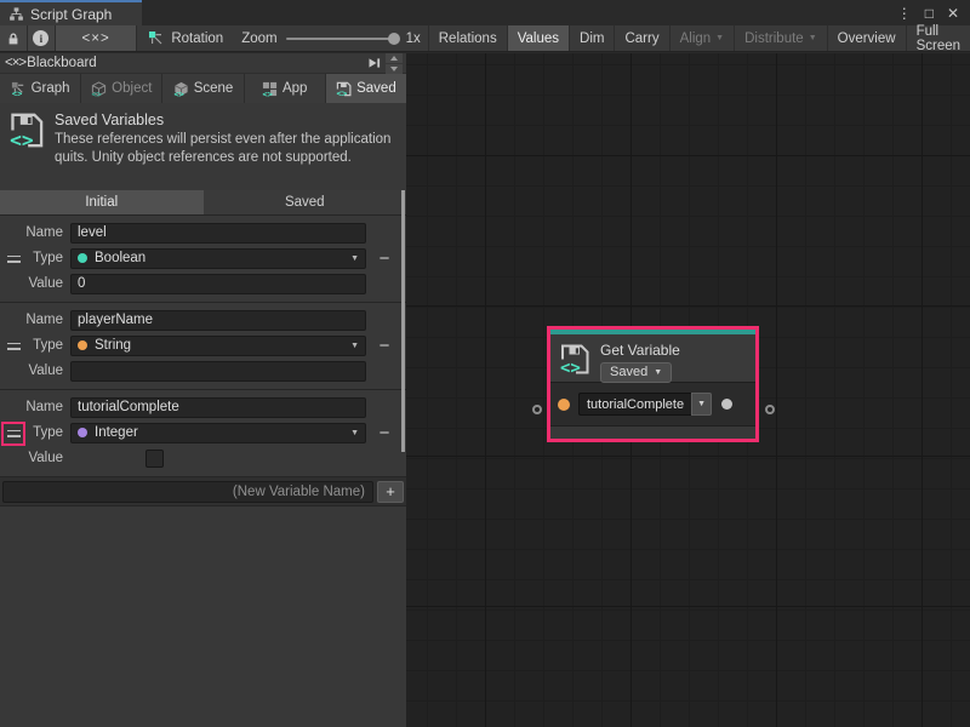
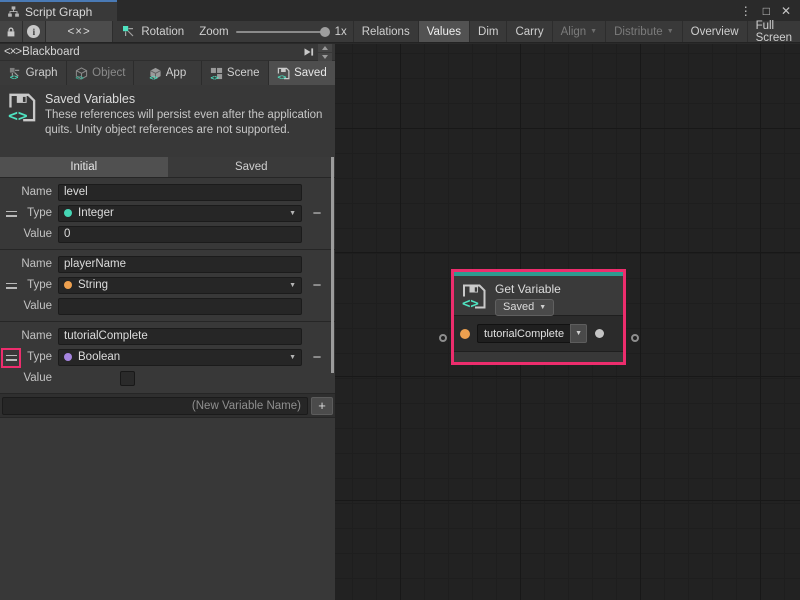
  Script Graph
  ⋮
  □
  ✕
  i
  <×>
  Rotation
  Zoom
  1x
  Relations
  Values
  Dim
  Carry
  Align
  Distribute
  Overview
  Full Screen
  <>
  Get Variable
  Saved
  tutorialComplete
  <×>
  Blackboard
  <>
  Graph
  <>
  Object
  <>
- Scene
+ App
  <>
- App
+ Scene
  <>
  Saved
  <>
  Saved Variables
  These references will persist even after the application quits. Unity object references are not supported.
  Initial
  Saved
  Name
  level
  Type
- Boolean
+ Integer
  −
  Value
  0
  Name
  playerName
  Type
  String
  −
  Value
  Name
  tutorialComplete
  Type
- Integer
+ Boolean
  −
  Value
  (New Variable Name)
  +
